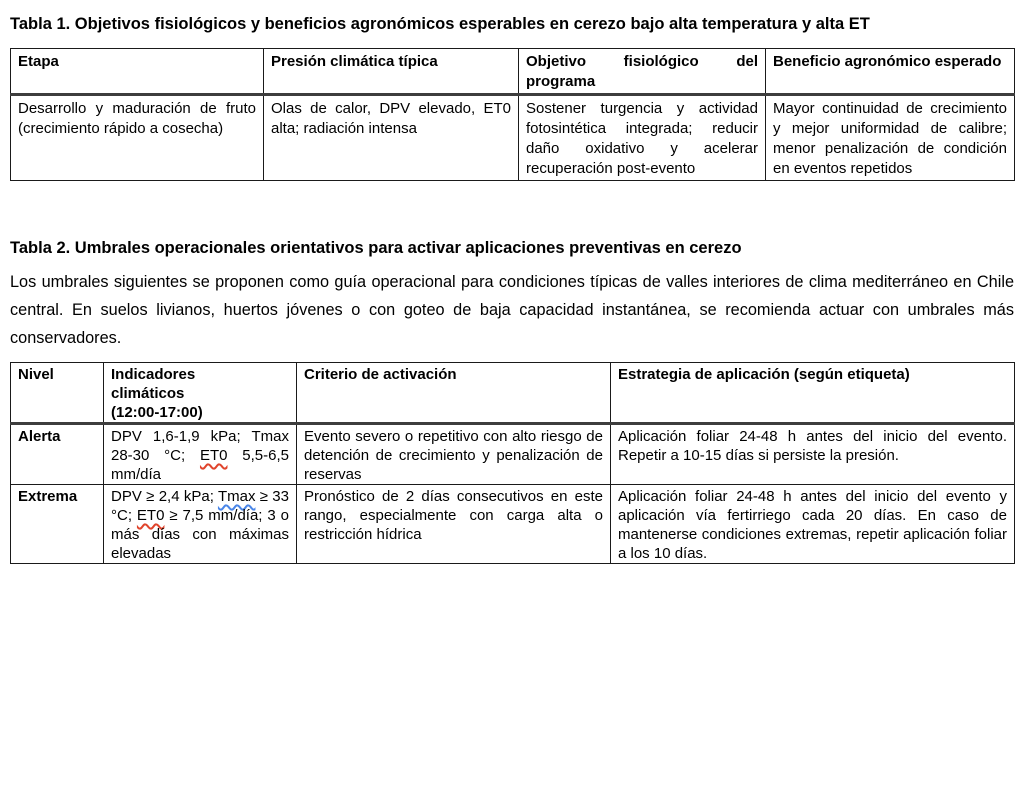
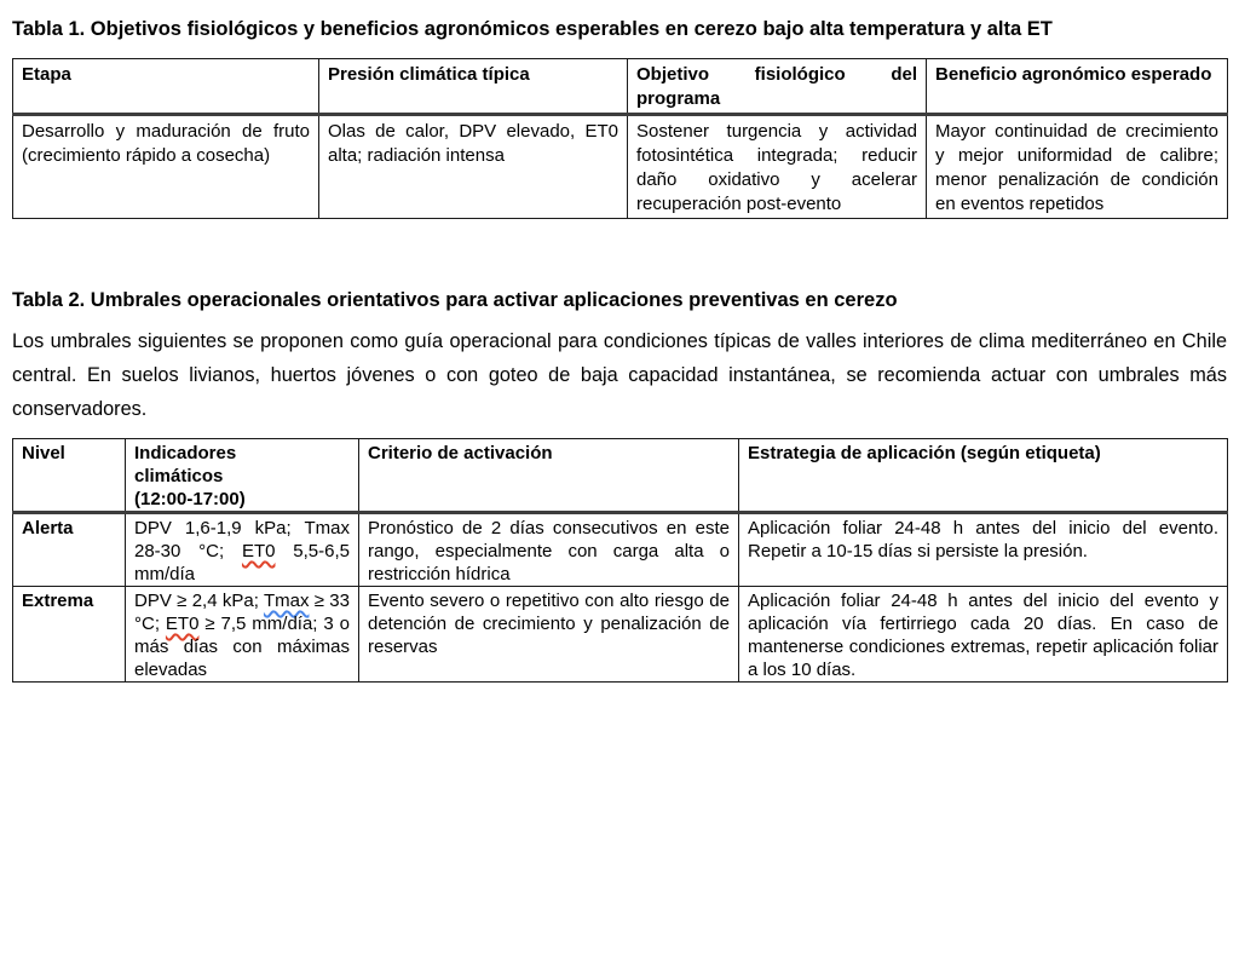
  Tabla 1. Objetivos fisiológicos y beneficios agronómicos esperables en cerezo bajo alta temperatura y alta ET
  Etapa	Presión climática típica	Objetivo fisiológico del programa	Beneficio agronómico esperado
  Desarrollo y maduración de fruto (crecimiento rápido a cosecha)	Olas de calor, DPV elevado, ET0 alta; radiación intensa	Sostener turgencia y actividad fotosintética integrada; reducir daño oxidativo y acelerar recuperación post-evento	Mayor continuidad de crecimiento y mejor uniformidad de calibre; menor penalización de condición en eventos repetidos
  Tabla 2. Umbrales operacionales orientativos para activar aplicaciones preventivas en cerezo
  Los umbrales siguientes se proponen como guía operacional para condiciones típicas de valles interiores de clima mediterráneo en Chile central. En suelos livianos, huertos jóvenes o con goteo de baja capacidad instantánea, se recomienda actuar con umbrales más conservadores.
  Nivel	Indicadores climáticos (12:00-17:00)	Criterio de activación	Estrategia de aplicación (según etiqueta)
- Alerta	DPV 1,6-1,9 kPa; Tmax 28-30 °C; ET0 5,5-6,5 mm/día	Evento severo o repetitivo con alto riesgo de detención de crecimiento y penalización de reservas	Aplicación foliar 24-48 h antes del inicio del evento. Repetir a 10-15 días si persiste la presión.
+ Alerta	DPV 1,6-1,9 kPa; Tmax 28-30 °C; ET0 5,5-6,5 mm/día	Pronóstico de 2 días consecutivos en este rango, especialmente con carga alta o restricción hídrica	Aplicación foliar 24-48 h antes del inicio del evento. Repetir a 10-15 días si persiste la presión.
- Extrema	DPV ≥ 2,4 kPa; Tmax ≥ 33 °C; ET0 ≥ 7,5 mm/día; 3 o más días con máximas elevadas	Pronóstico de 2 días consecutivos en este rango, especialmente con carga alta o restricción hídrica	Aplicación foliar 24-48 h antes del inicio del evento y aplicación vía fertirriego cada 20 días. En caso de mantenerse condiciones extremas, repetir aplicación foliar a los 10 días.
+ Extrema	DPV ≥ 2,4 kPa; Tmax ≥ 33 °C; ET0 ≥ 7,5 mm/día; 3 o más días con máximas elevadas	Evento severo o repetitivo con alto riesgo de detención de crecimiento y penalización de reservas	Aplicación foliar 24-48 h antes del inicio del evento y aplicación vía fertirriego cada 20 días. En caso de mantenerse condiciones extremas, repetir aplicación foliar a los 10 días.
